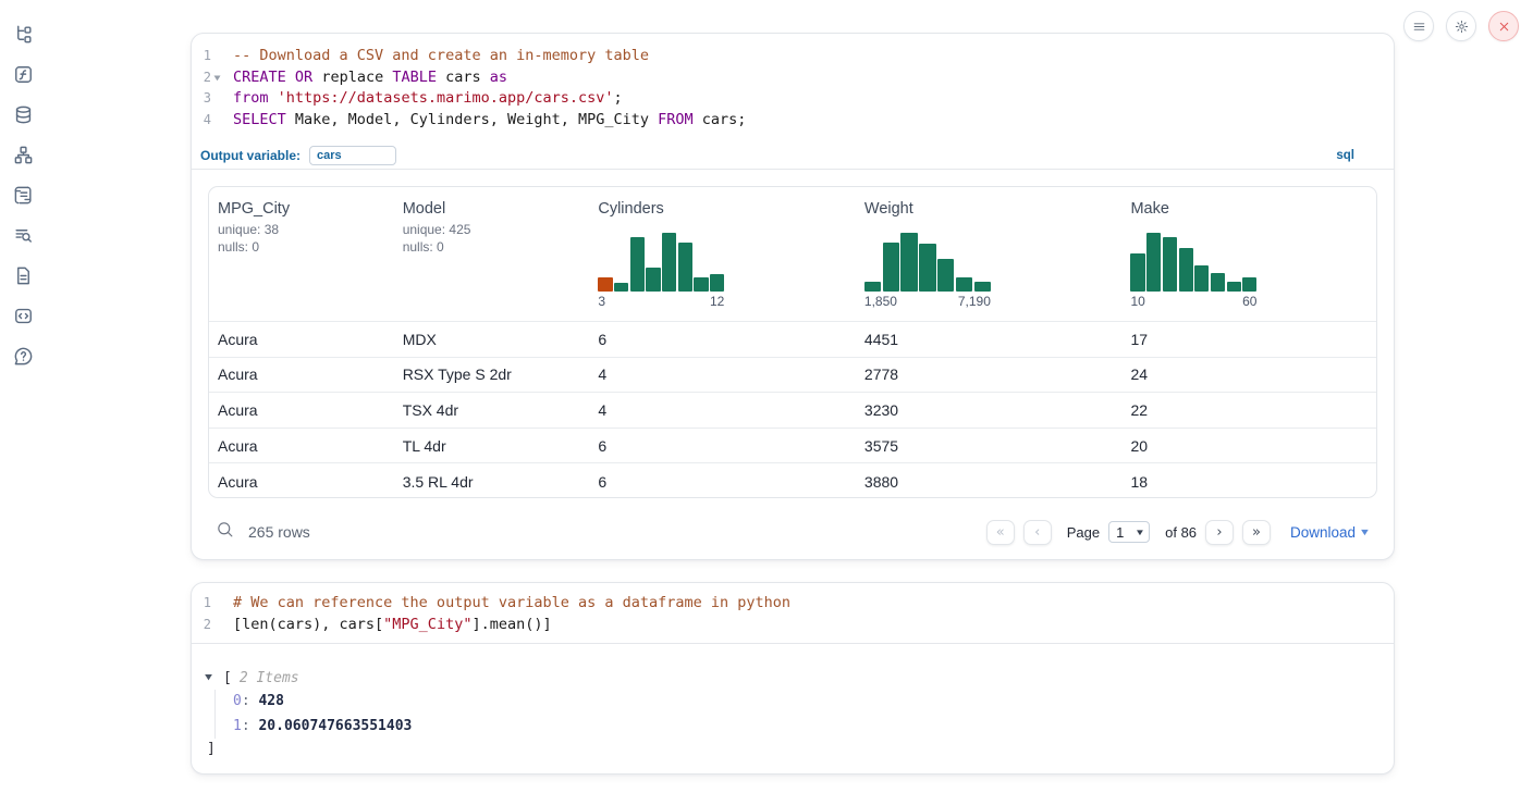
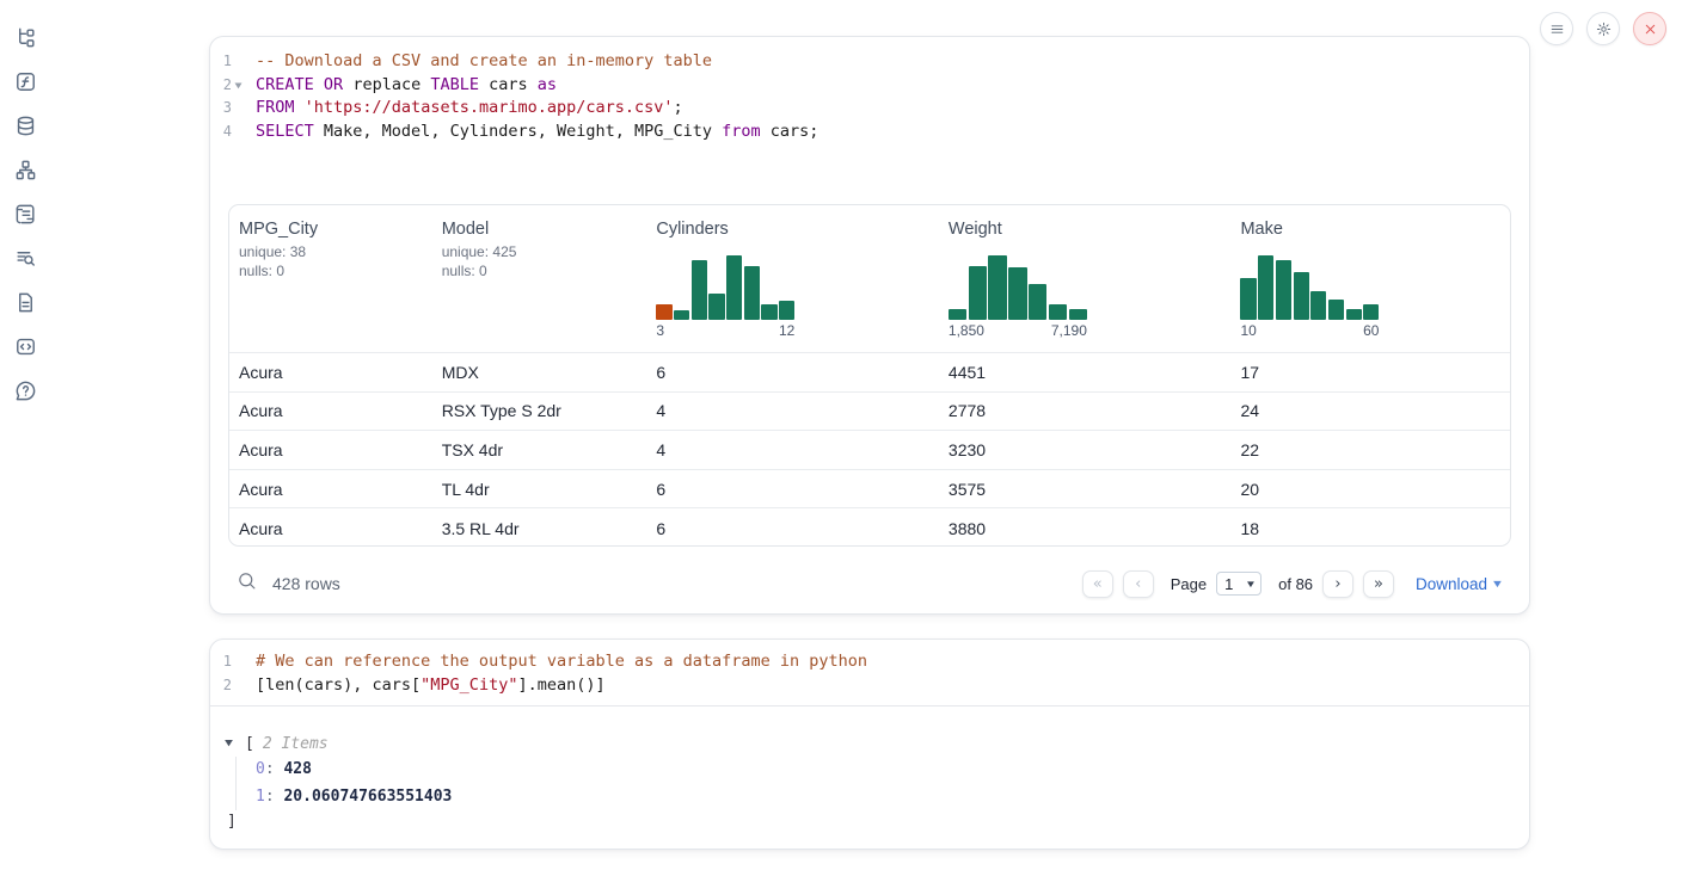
  1
  -- Download a CSV and create an in-memory table
  2
  ▼
  CREATE OR replace TABLE cars as
  3
- from 'https://datasets.marimo.app/cars.csv';
+ FROM 'https://datasets.marimo.app/cars.csv';
  4
- SELECT Make, Model, Cylinders, Weight, MPG_City FROM cars;
+ SELECT Make, Model, Cylinders, Weight, MPG_City from cars;
- Output variable:
- cars
- sql
  MPG_City
  unique: 38
  nulls: 0
  Model
  unique: 425
  nulls: 0
  Cylinders
  3
  12
  Weight
  1,850
  7,190
  Make
  10
  60
  Acura
  MDX
  6
  4451
  17
  Acura
  RSX Type S 2dr
  4
  2778
  24
  Acura
  TSX 4dr
  4
  3230
  22
  Acura
  TL 4dr
  6
  3575
  20
  Acura
  3.5 RL 4dr
  6
  3880
  18
- 265 rows
+ 428 rows
  «
  ‹
  Page
  1
  ▼
  of 86
  ›
  »
  Download
  ▼
  1
  # We can reference the output variable as a dataframe in python
  2
  [len(cars), cars["MPG_City"].mean()]
  ▼
  [
  2 Items
  0: 428
  1: 20.060747663551403
  ]
